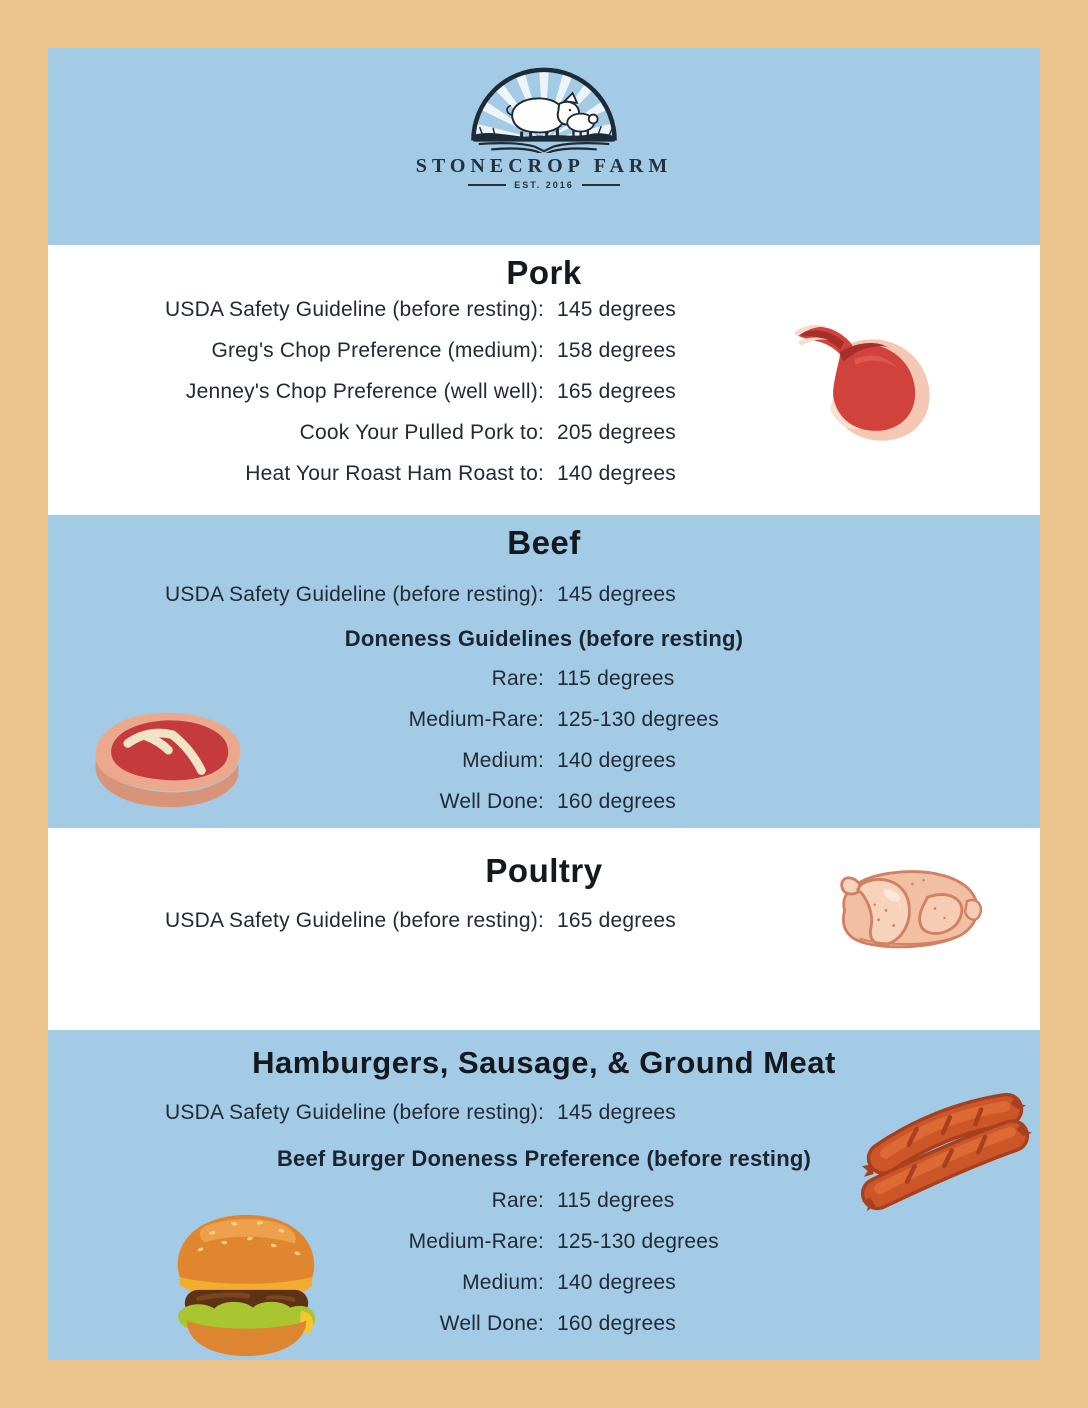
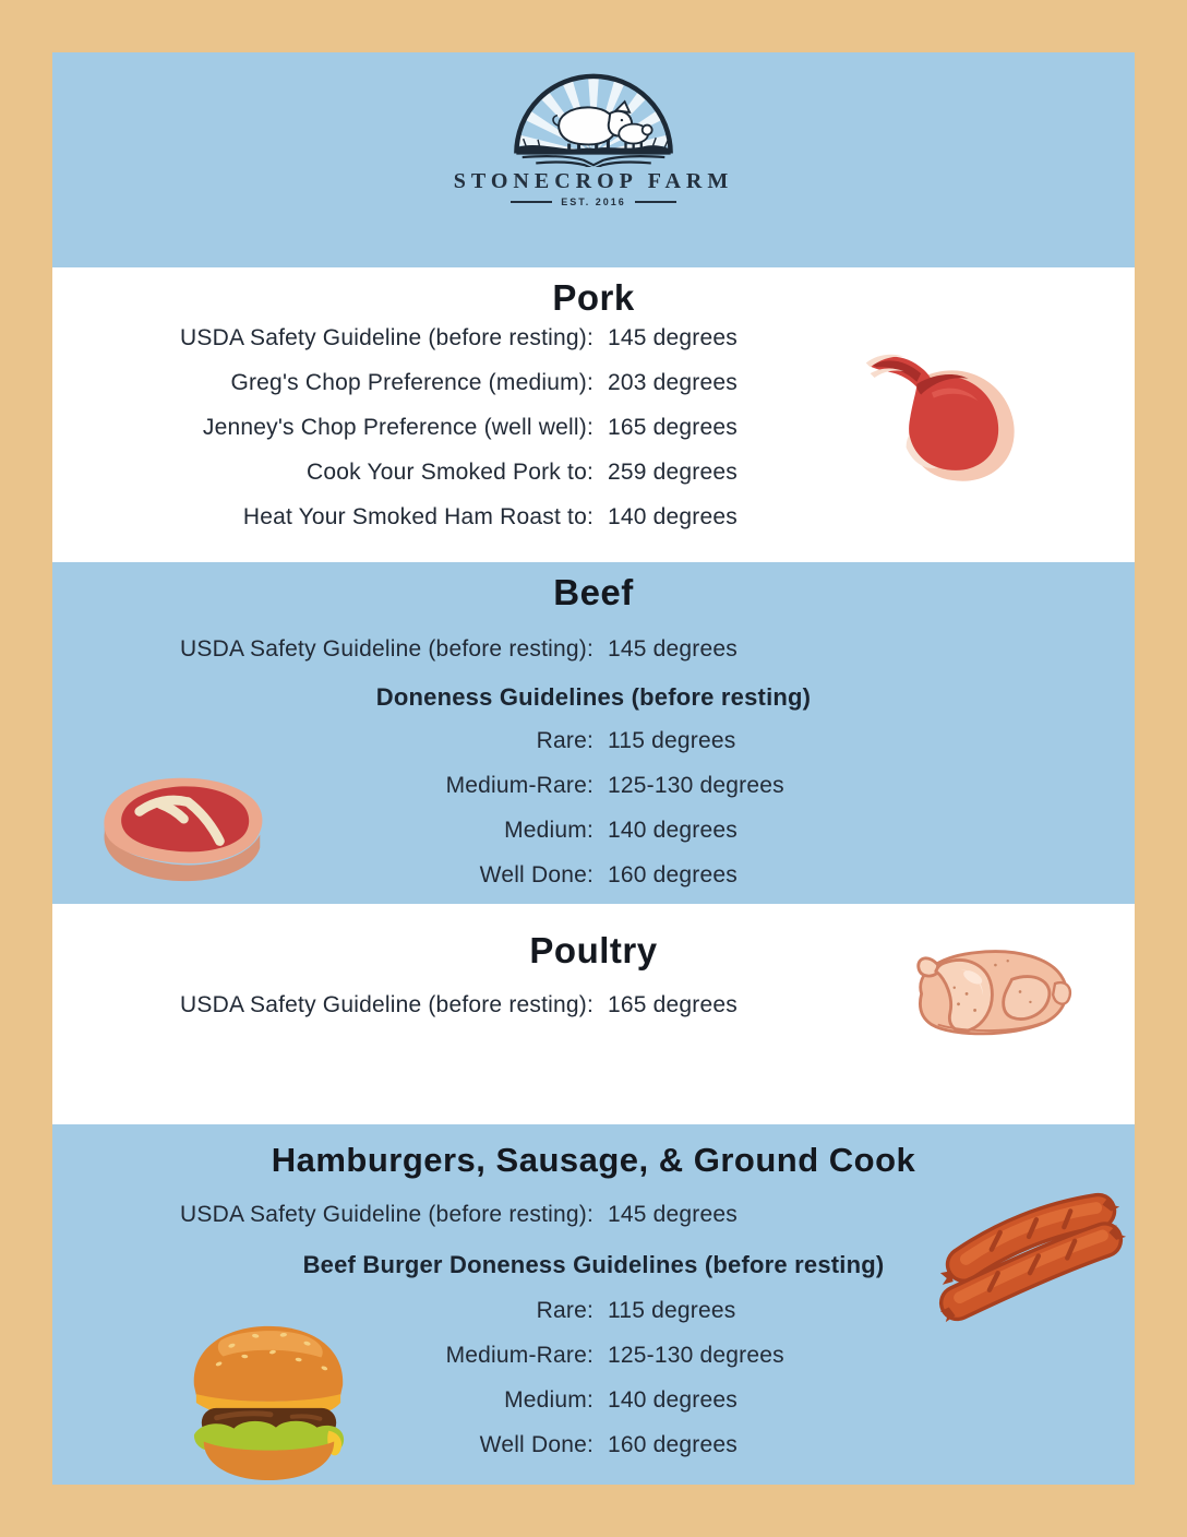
  STONECROP FARM
  EST. 2016
  Pork
  USDA Safety Guideline (before resting):
  145 degrees
  Greg's Chop Preference (medium):
- 158 degrees
+ 203 degrees
  Jenney's Chop Preference (well well):
  165 degrees
- Cook Your Pulled Pork to:
+ Cook Your Smoked Pork to:
- 205 degrees
+ 259 degrees
- Heat Your Roast Ham Roast to:
+ Heat Your Smoked Ham Roast to:
  140 degrees
  Beef
  USDA Safety Guideline (before resting):
  145 degrees
  Doneness Guidelines (before resting)
  Rare:
  115 degrees
  Medium-Rare:
  125-130 degrees
  Medium:
  140 degrees
  Well Done:
  160 degrees
  Poultry
  USDA Safety Guideline (before resting):
  165 degrees
- Hamburgers, Sausage, & Ground Meat
+ Hamburgers, Sausage, & Ground Cook
  USDA Safety Guideline (before resting):
  145 degrees
- Beef Burger Doneness Preference (before resting)
+ Beef Burger Doneness Guidelines (before resting)
  Rare:
  115 degrees
  Medium-Rare:
  125-130 degrees
  Medium:
  140 degrees
  Well Done:
  160 degrees
